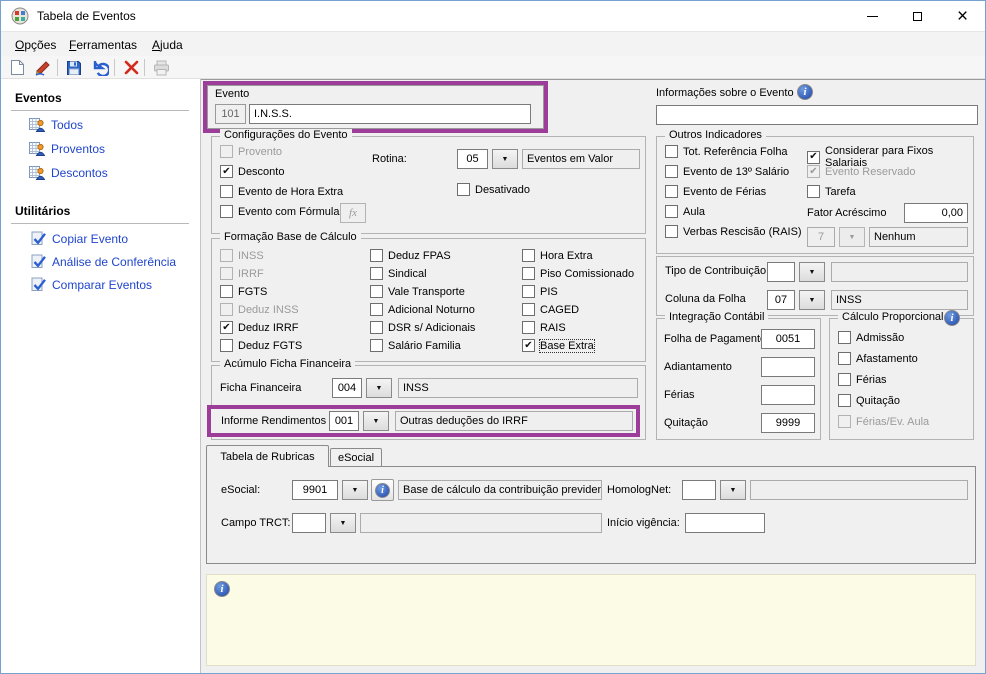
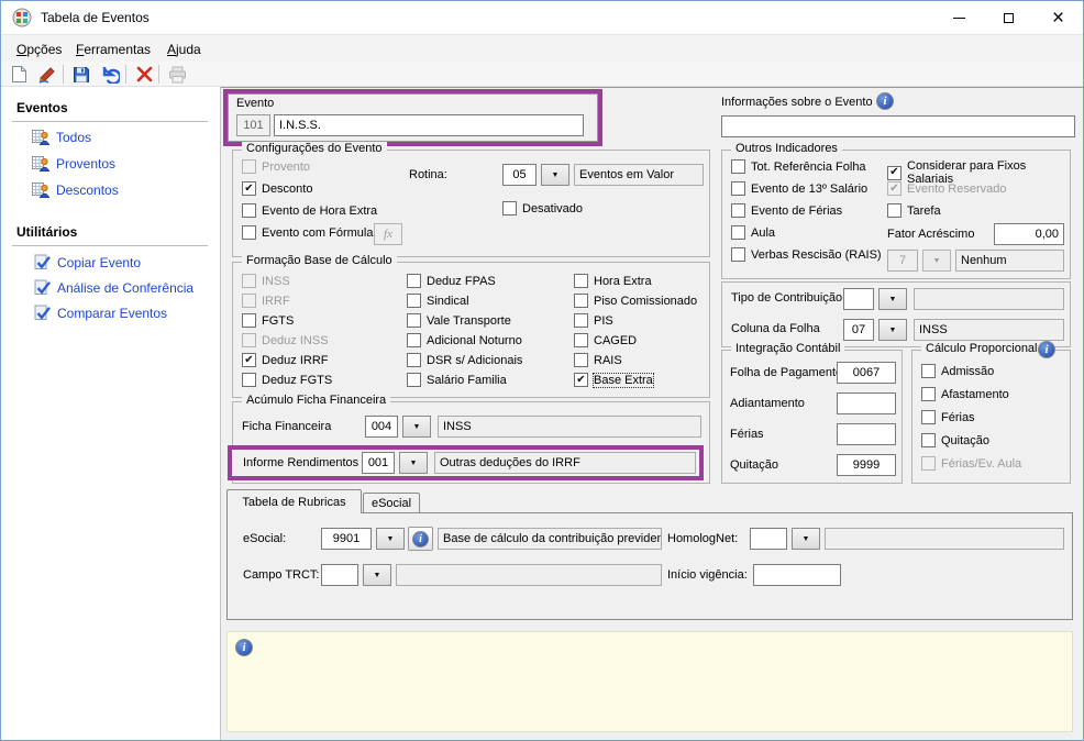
  Tabela de Eventos
  Opções
  Ferramentas
  Ajuda
  Eventos
  Todos
  Proventos
  Descontos
  Utilitários
  Copiar Evento
  Análise de Conferência
  Comparar Eventos
  Evento
  101
  I.N.S.S.
  Informações sobre o Evento
  Configurações do Evento
  Provento
  Desconto
  Evento de Hora Extra
  Evento com Fórmula
  fx
  Rotina:
  05
  Eventos em Valor
  Desativado
  Formação Base de Cálculo
  INSS
  IRRF
  FGTS
  Deduz INSS
  Deduz IRRF
  Deduz FGTS
  Deduz FPAS
  Sindical
  Vale Transporte
  Adicional Noturno
  DSR s/ Adicionais
  Salário Familia
  Hora Extra
  Piso Comissionado
  PIS
  CAGED
  RAIS
  Base Extra
  Acúmulo Ficha Financeira
  Ficha Financeira
  004
  INSS
  Informe Rendimentos
  001
  Outras deduções do IRRF
  Outros Indicadores
  Tot. Referência Folha
  Evento de 13º Salário
  Evento de Férias
  Aula
  Verbas Rescisão (RAIS)
  Considerar para Fixos Salariais
  Evento Reservado
  Tarefa
  Fator Acréscimo
  0,00
  7
  Nenhum
  Tipo de Contribuição
  Coluna da Folha
  07
  INSS
  Integração Contábil
  Folha de Pagament
- 0051
+ 0067
  Adiantamento
  Férias
  Quitação
  9999
  Cálculo Proporcional
  Admissão
  Afastamento
  Férias
  Quitação
  Férias/Ev. Aula
  Tabela de Rubricas
  eSocial
  eSocial:
  9901
  Base de cálculo da contribuição previden
  HomologNet:
  Campo TRCT:
  Início vigência:
